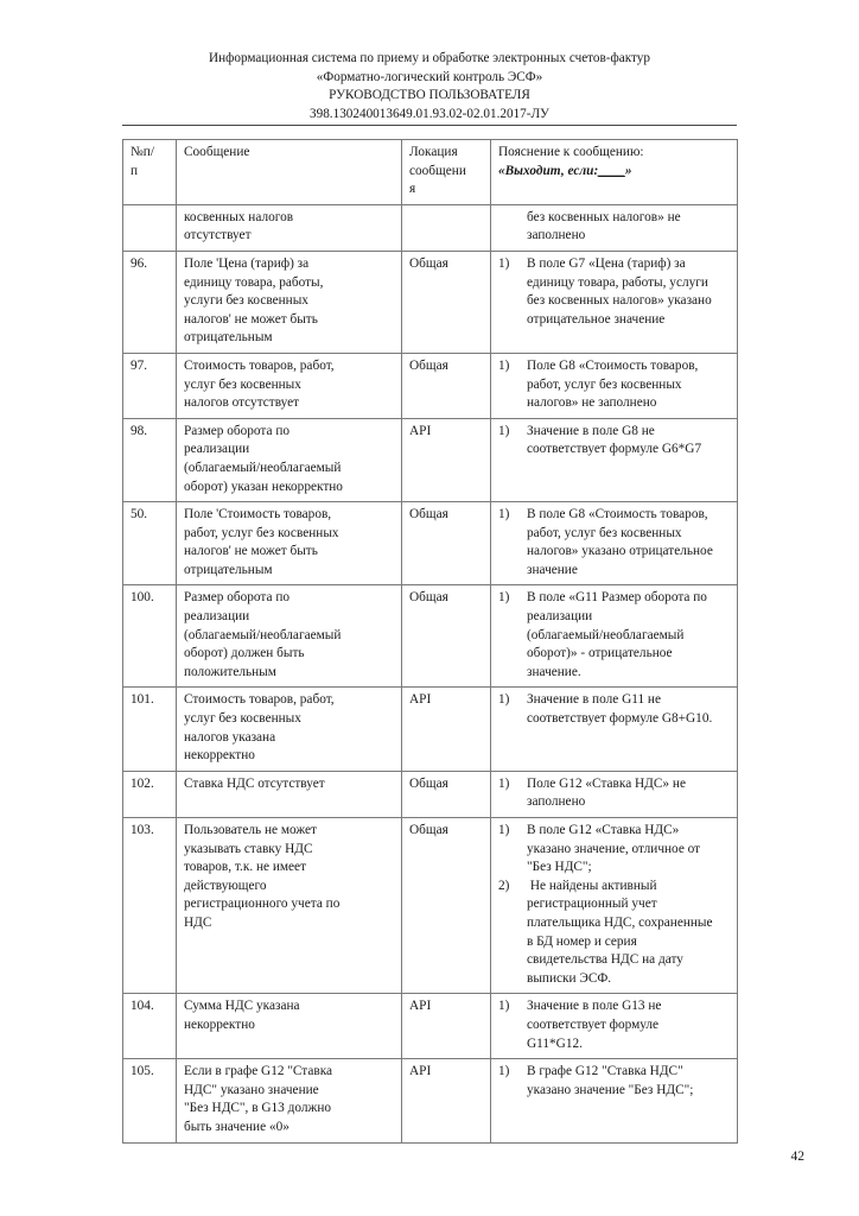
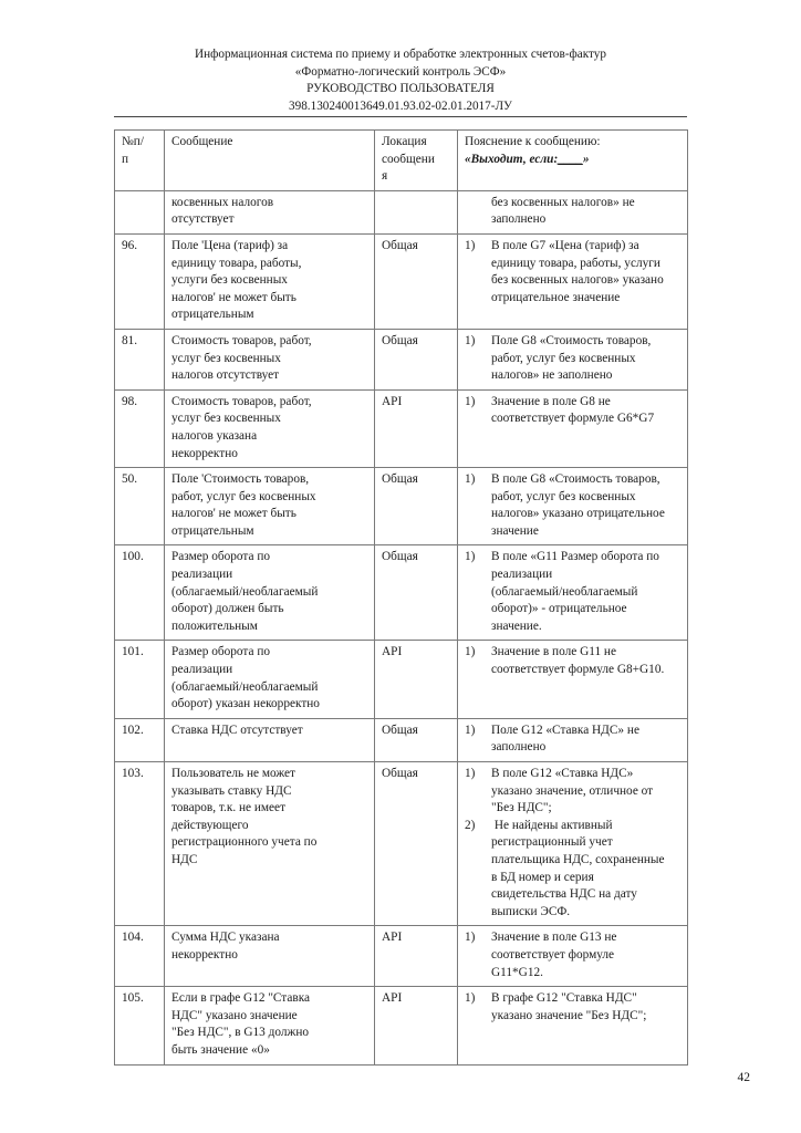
  Информационная система по приему и обработке электронных счетов-фактур
  «Форматно-логический контроль ЭСФ»
  РУКОВОДСТВО ПОЛЬЗОВАТЕЛЯ
  398.130240013649.01.93.02-02.01.2017-ЛУ
  №п/ п	Сообщение	Локация сообщени я	Пояснение к сообщению: «Выходит, если:____»
  	косвенных налогов отсутствует		без косвенных налогов» не заполнено
  96.	Поле 'Цена (тариф) за единицу товара, работы, услуги без косвенных налогов' не может быть отрицательным	Общая	1) В поле G7 «Цена (тариф) за единицу товара, работы, услуги без косвенных налогов» указано отрицательное значение
- 97.	Стоимость товаров, работ, услуг без косвенных налогов отсутствует	Общая	1) Поле G8 «Стоимость товаров, работ, услуг без косвенных налогов» не заполнено
+ 81.	Стоимость товаров, работ, услуг без косвенных налогов отсутствует	Общая	1) Поле G8 «Стоимость товаров, работ, услуг без косвенных налогов» не заполнено
- 98.	Размер оборота по реализации (облагаемый/необлагаемый оборот) указан некорректно	API	1) Значение в поле G8 не соответствует формуле G6*G7
+ 98.	Стоимость товаров, работ, услуг без косвенных налогов указана некорректно	API	1) Значение в поле G8 не соответствует формуле G6*G7
  50.	Поле 'Стоимость товаров, работ, услуг без косвенных налогов' не может быть отрицательным	Общая	1) В поле G8 «Стоимость товаров, работ, услуг без косвенных налогов» указано отрицательное значение
  100.	Размер оборота по реализации (облагаемый/необлагаемый оборот) должен быть положительным	Общая	1) В поле «G11 Размер оборота по реализации (облагаемый/необлагаемый оборот)» - отрицательное значение.
- 101.	Стоимость товаров, работ, услуг без косвенных налогов указана некорректно	API	1) Значение в поле G11 не соответствует формуле G8+G10.
+ 101.	Размер оборота по реализации (облагаемый/необлагаемый оборот) указан некорректно	API	1) Значение в поле G11 не соответствует формуле G8+G10.
  102.	Ставка НДС отсутствует	Общая	1) Поле G12 «Ставка НДС» не заполнено
  103.	Пользователь не может указывать ставку НДС товаров, т.к. не имеет действующего регистрационного учета по НДС	Общая	1) В поле G12 «Ставка НДС» указано значение, отличное от "Без НДС";2) Не найдены активный регистрационный учет плательщика НДС, сохраненные в БД номер и серия свидетельства НДС на дату выписки ЭСФ.
  104.	Сумма НДС указана некорректно	API	1) Значение в поле G13 не соответствует формуле G11*G12.
  105.	Если в графе G12 "Ставка НДС" указано значение "Без НДС", в G13 должно быть значение «0»	API	1) В графе G12 "Ставка НДС" указано значение "Без НДС";
  42
